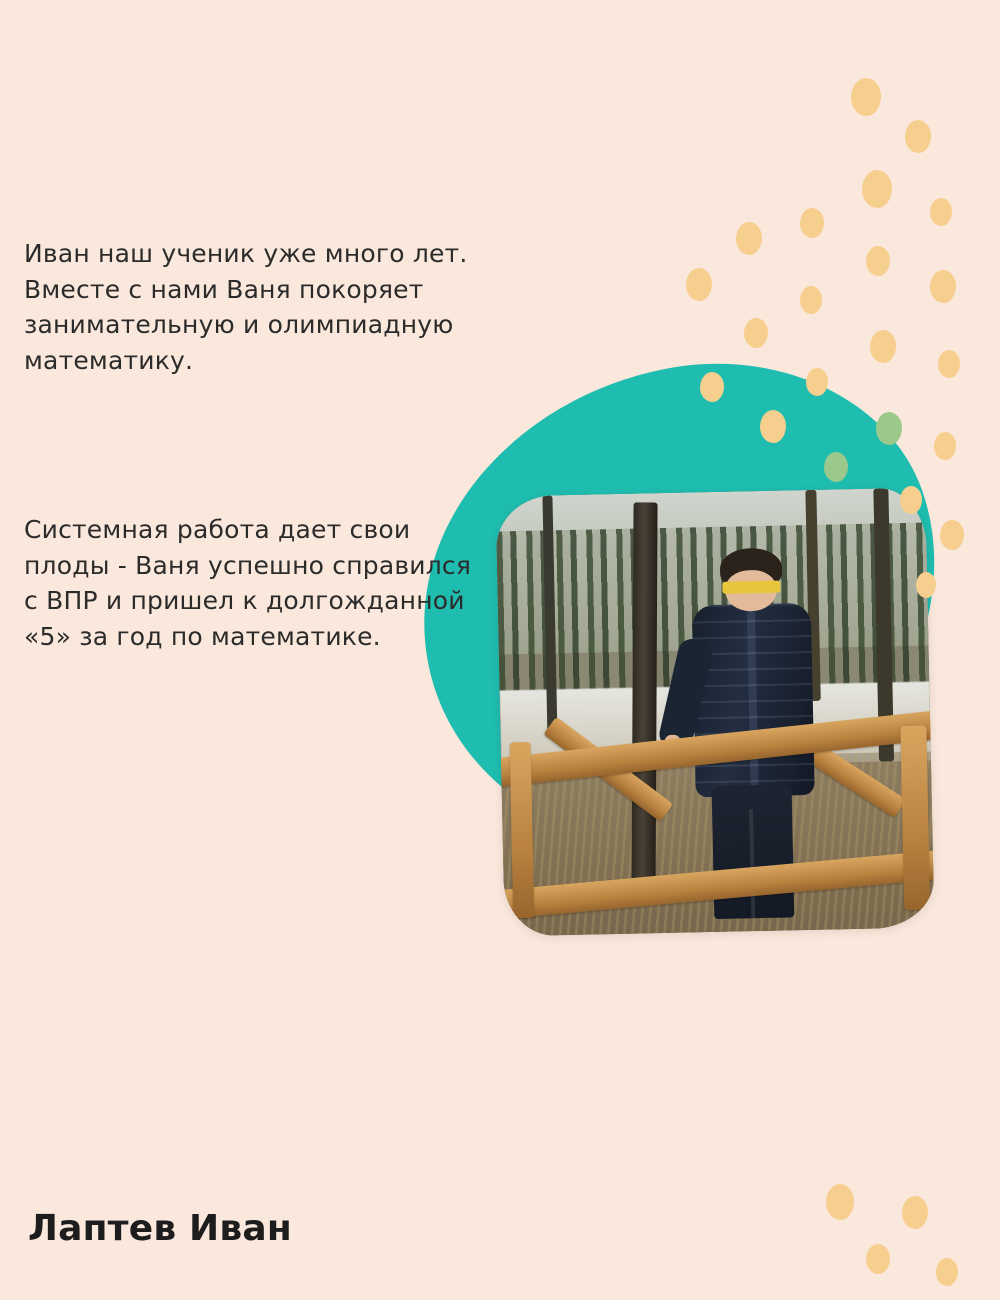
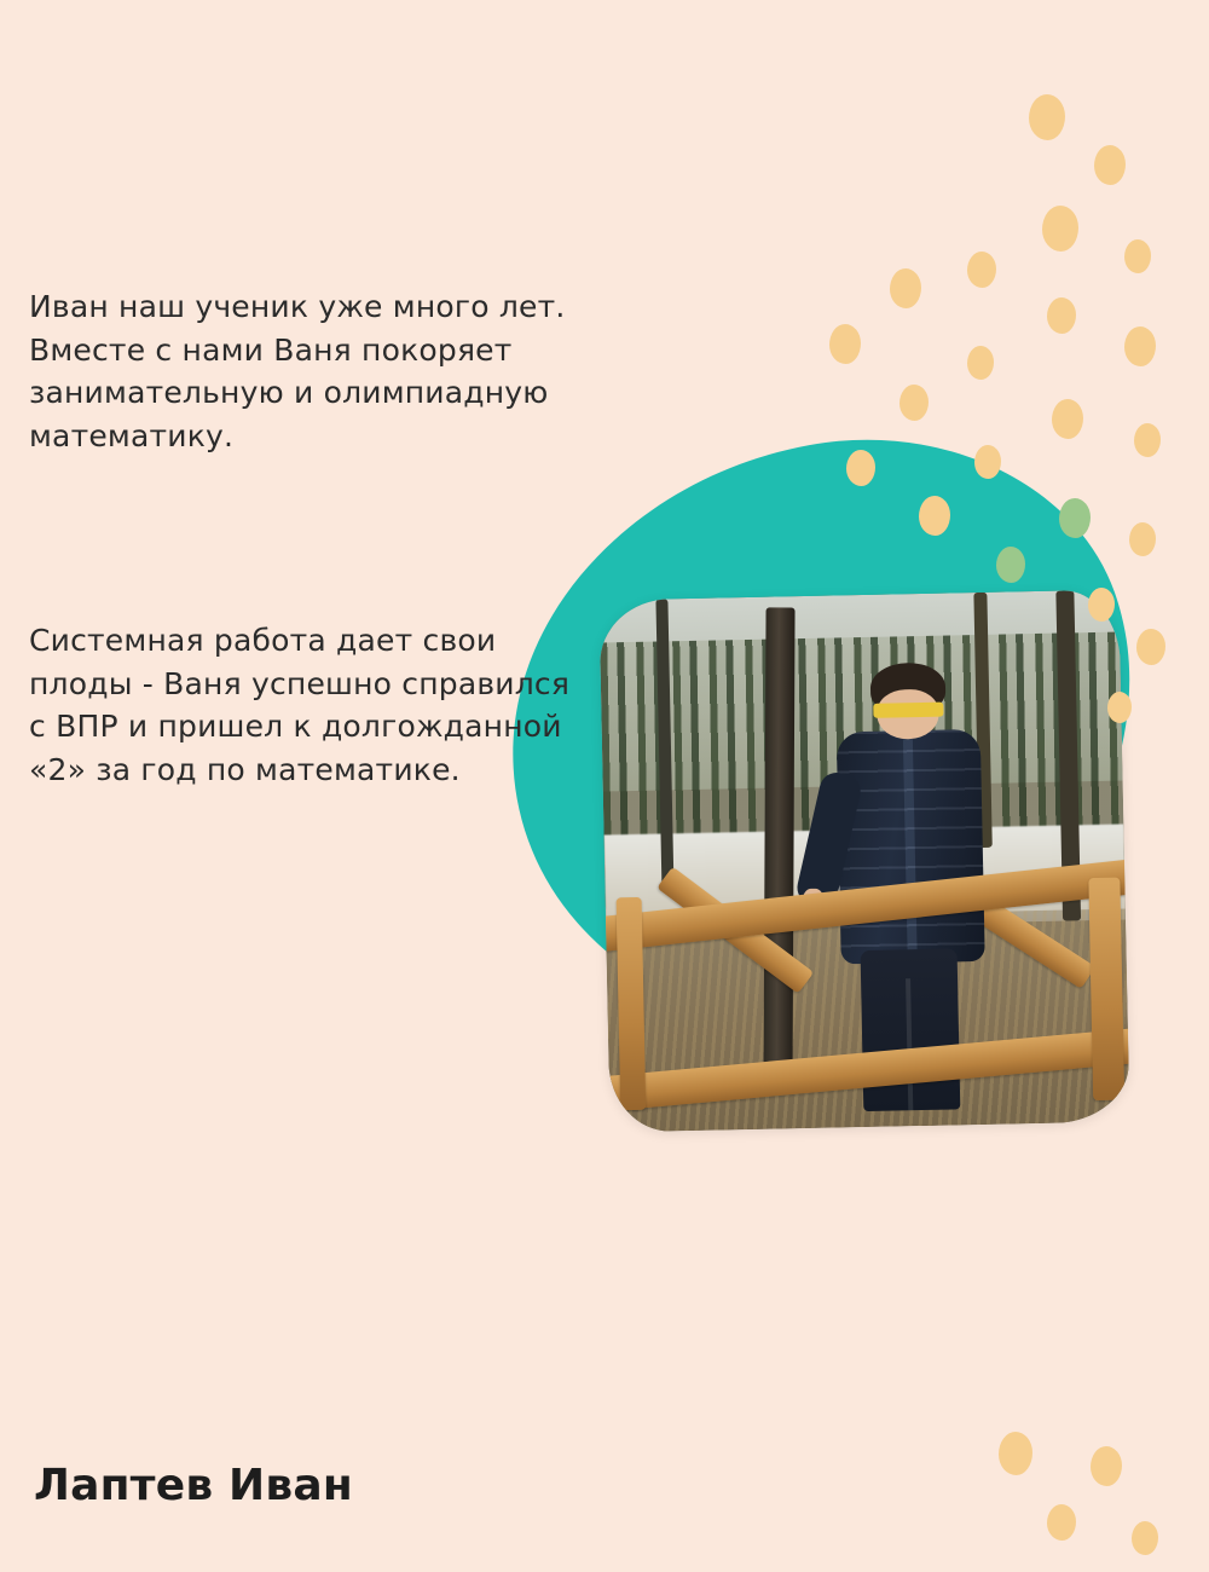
  Иван наш ученик уже много лет.
  Вместе с нами Ваня покоряет занимательную и олимпиадную математику.
- Системная работа дает свои плоды - Ваня успешно справился с ВПР и пришел к долгожданной «5» за год по математике.
+ Системная работа дает свои плоды - Ваня успешно справился с ВПР и пришел к долгожданной «2» за год по математике.
  Лаптев Иван
